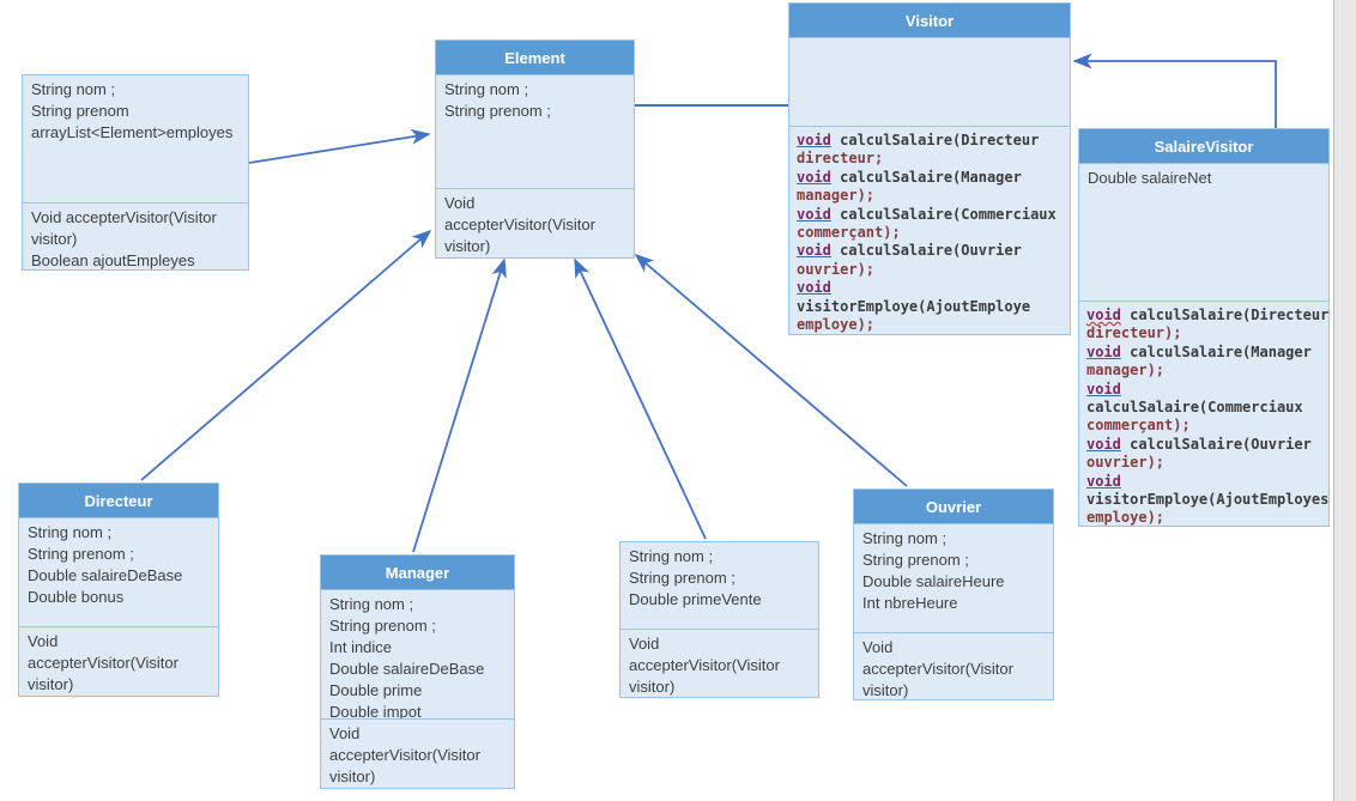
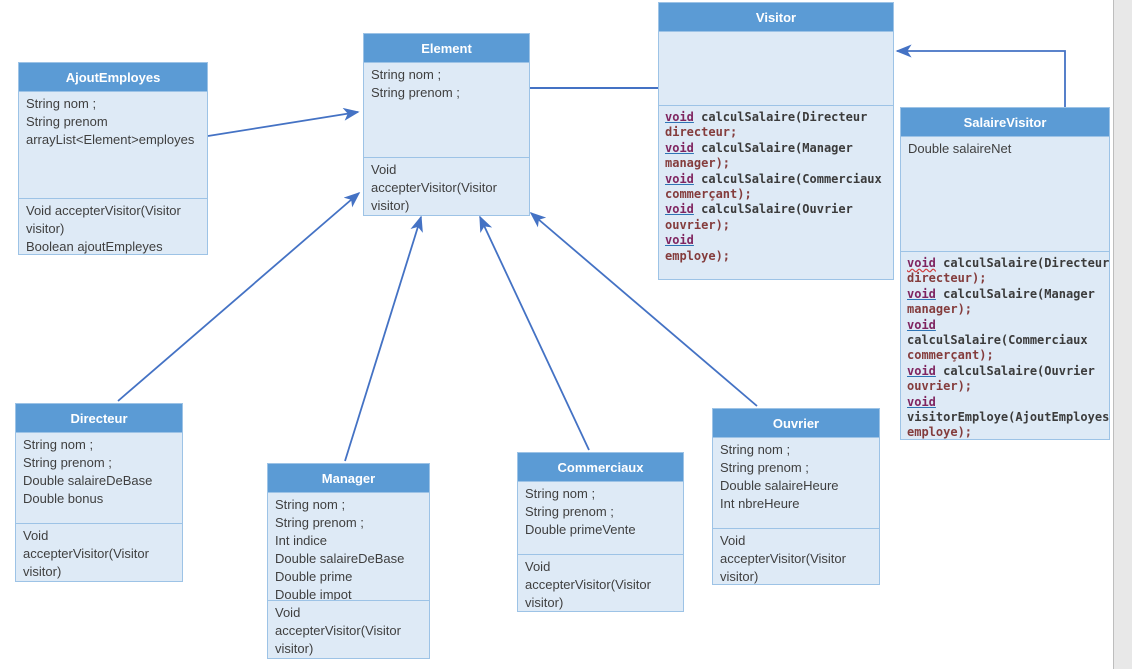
+ AjoutEmployes
  String nom ;
  String prenom
  arrayList<Element>employes
  Void accepterVisitor(Visitor visitor)
  Boolean ajoutEmpleyes
  Element
  String nom ;
  String prenom ;
  Void accepterVisitor(Visitor visitor)
  Visitor
  void calculSalaire(Directeur
  directeur;
  void calculSalaire(Manager
  manager);
  void calculSalaire(Commerciaux
  commerçant);
  void calculSalaire(Ouvrier
  ouvrier);
  void
- visitorEmploye(AjoutEmploye
  employe);
  SalaireVisitor
  Double salaireNet
  void calculSalaire(Directeur
  directeur);
  void calculSalaire(Manager
  manager);
  void
  calculSalaire(Commerciaux
  commerçant);
  void calculSalaire(Ouvrier
  ouvrier);
  void
  visitorEmploye(AjoutEmployes
  employe);
  Directeur
  String nom ;
  String prenom ;
  Double salaireDeBase
  Double bonus
  Void accepterVisitor(Visitor visitor)
  Manager
  String nom ;
  String prenom ;
  Int indice
  Double salaireDeBase
  Double prime
  Double impot
  Void accepterVisitor(Visitor visitor)
+ Commerciaux
  String nom ;
  String prenom ;
  Double primeVente
  Void accepterVisitor(Visitor visitor)
  Ouvrier
  String nom ;
  String prenom ;
  Double salaireHeure
  Int nbreHeure
  Void accepterVisitor(Visitor visitor)
